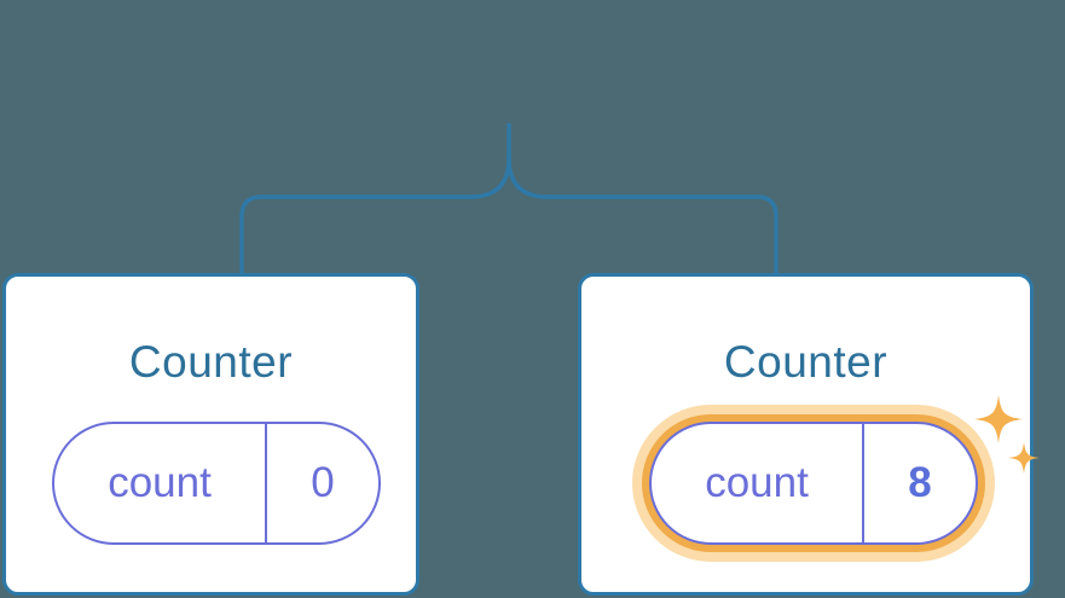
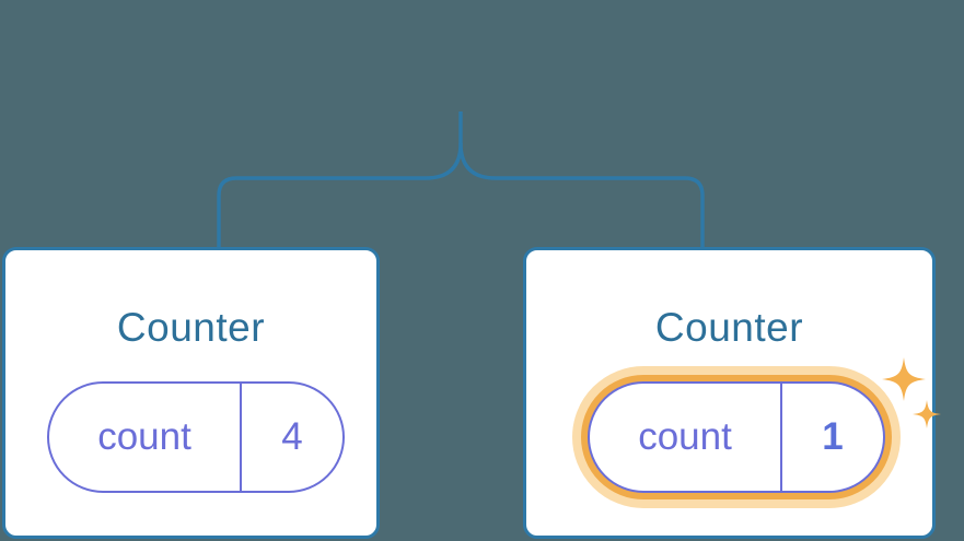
  Counter
  count
- 0
+ 4
  Counter
  count
- 8
+ 1
